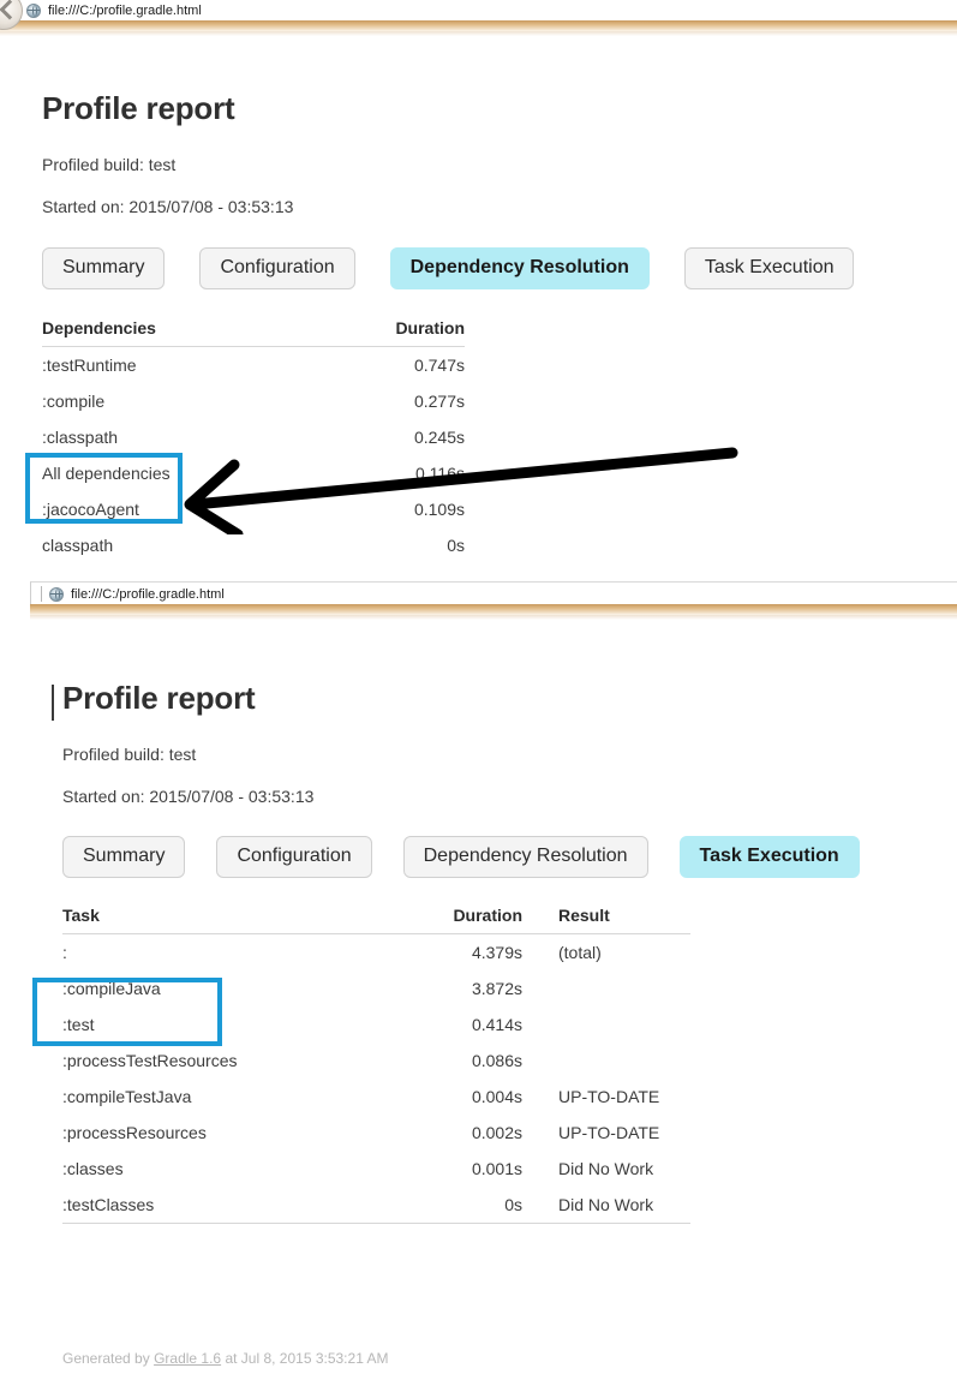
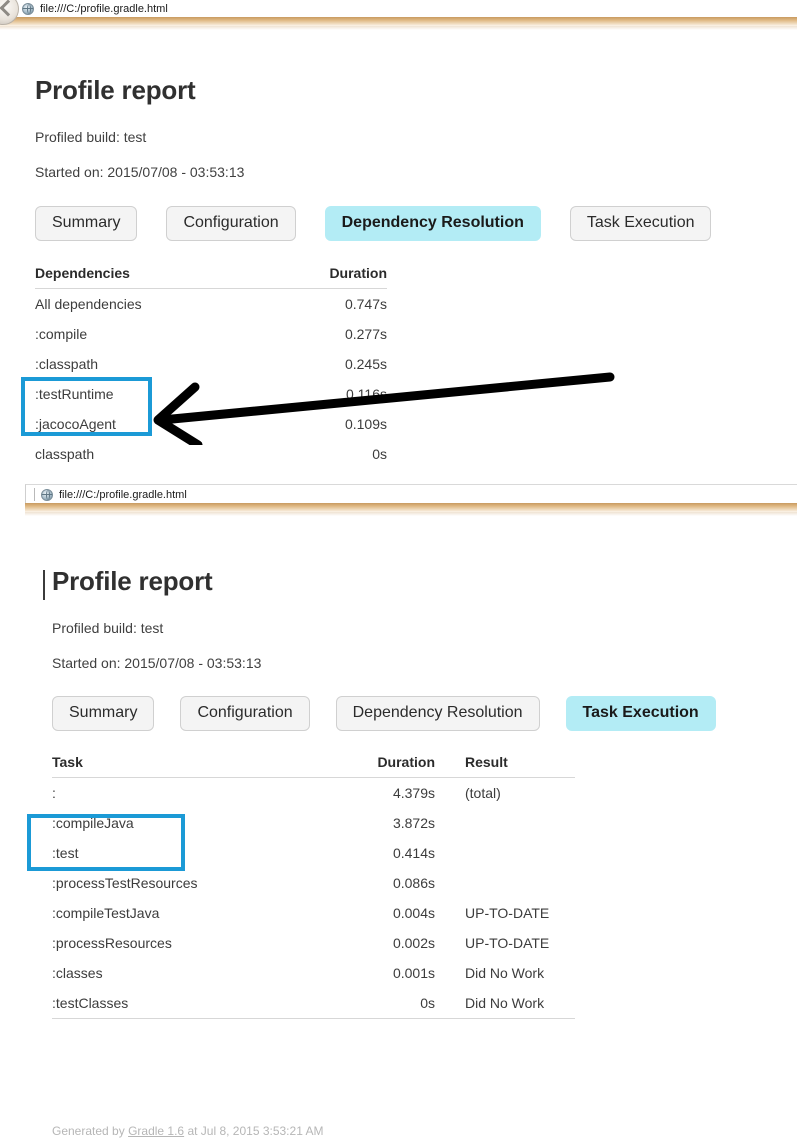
  file:///C:/profile.gradle.html
  Profile report
  Profiled build: test
  Started on: 2015/07/08 - 03:53:13
  Summary
  Configuration
  Dependency Resolution
  Task Execution
  Dependencies	Duration
- :testRuntime	0.747s
+ All dependencies	0.747s
  :compile	0.277s
  :classpath	0.245s
- All dependencies	0.116s
+ :testRuntime	0.116s
  :jacocoAgent	0.109s
  classpath	0s
  file:///C:/profile.gradle.html
  Profile report
  Profiled build: test
  Started on: 2015/07/08 - 03:53:13
  Summary
  Configuration
  Dependency Resolution
  Task Execution
  Task	Duration	Result
  :	4.379s	(total)
  :compileJava	3.872s
  :test	0.414s
  :processTestResources	0.086s
  :compileTestJava	0.004s	UP-TO-DATE
  :processResources	0.002s	UP-TO-DATE
  :classes	0.001s	Did No Work
  :testClasses	0s	Did No Work
  Generated by Gradle 1.6 at Jul 8, 2015 3:53:21 AM
